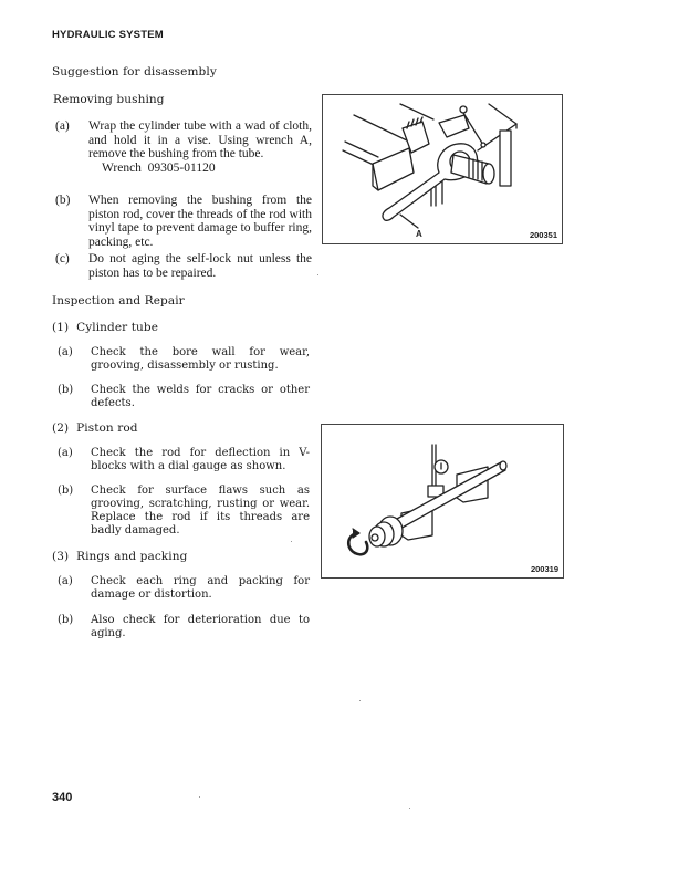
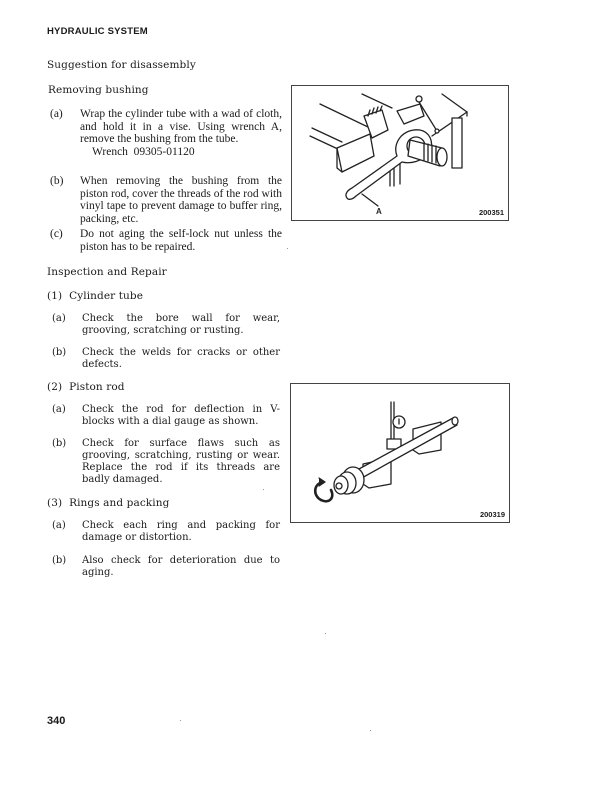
  HYDRAULIC SYSTEM
  Suggestion for disassembly
  Removing bushing
  (a)
  Wrap the cylinder tube with a wad of cloth, and hold it in a vise. Using wrench A, remove the bushing from the tube.
  Wrench 09305-01120
  (b)
  When removing the bushing from the piston rod, cover the threads of the rod with vinyl tape to prevent damage to buffer ring, packing, etc.
  (c)
  Do not aging the self-lock nut unless the piston has to be repaired.
  Inspection and Repair
  (1) Cylinder tube
  (a)
- Check the bore wall for wear, grooving, disassembly or rusting.
+ Check the bore wall for wear, grooving, scratching or rusting.
  (b)
  Check the welds for cracks or other defects.
  (2) Piston rod
  (a)
  Check the rod for deflection in V-blocks with a dial gauge as shown.
  (b)
  Check for surface flaws such as grooving, scratching, rusting or wear. Replace the rod if its threads are badly damaged.
  (3) Rings and packing
  (a)
  Check each ring and packing for damage or distortion.
  (b)
  Also check for deterioration due to aging.
  A
  200351
  200319
  340
